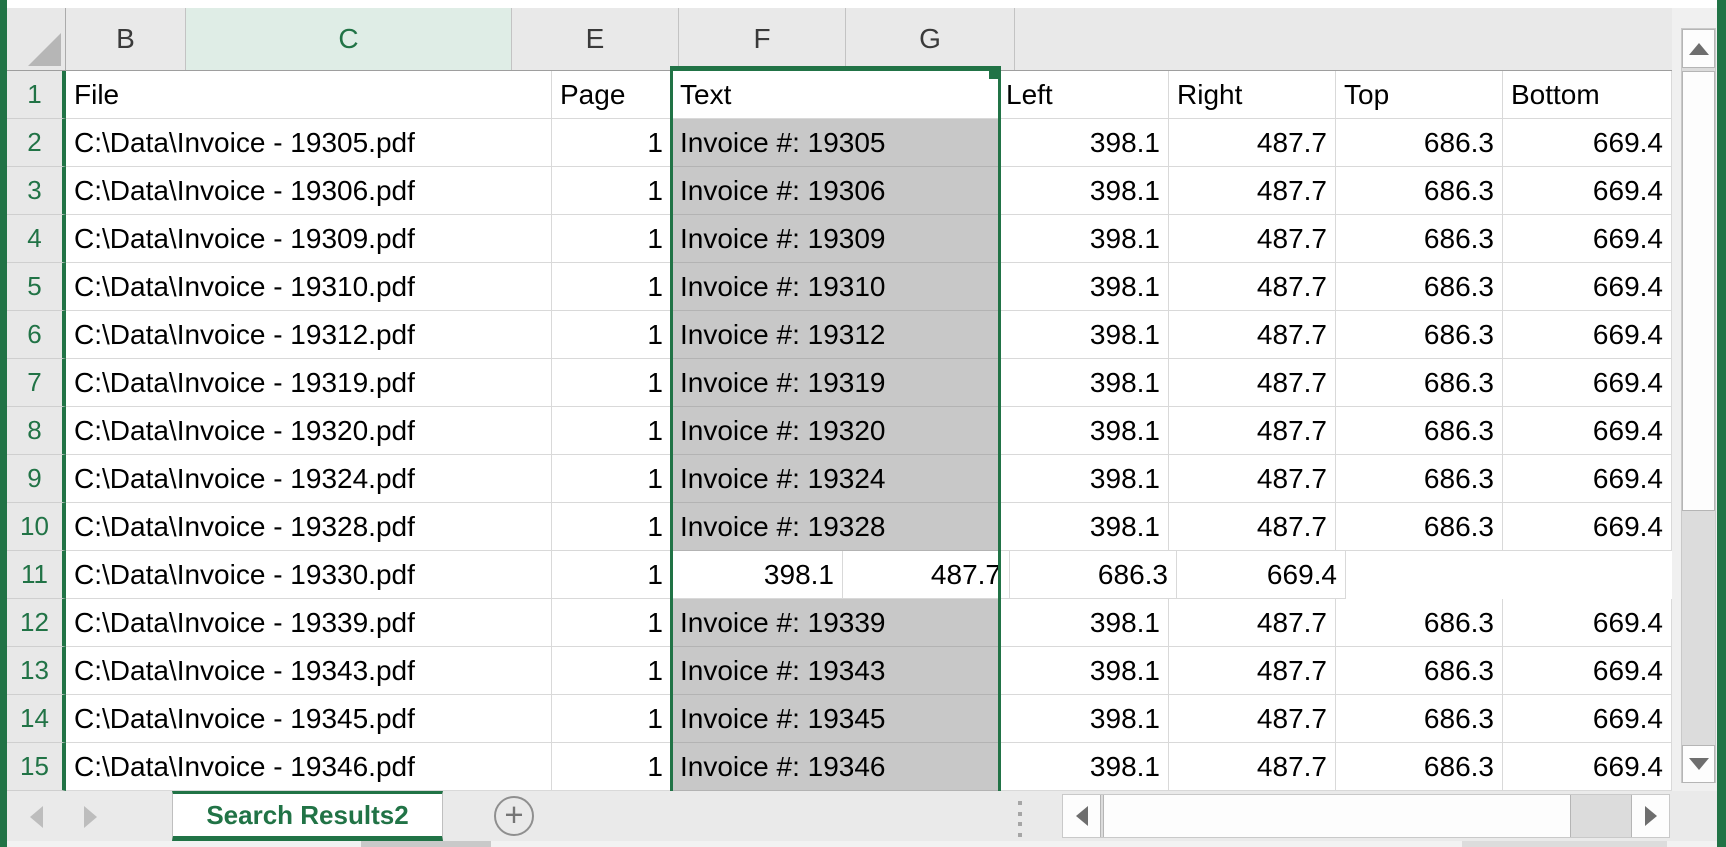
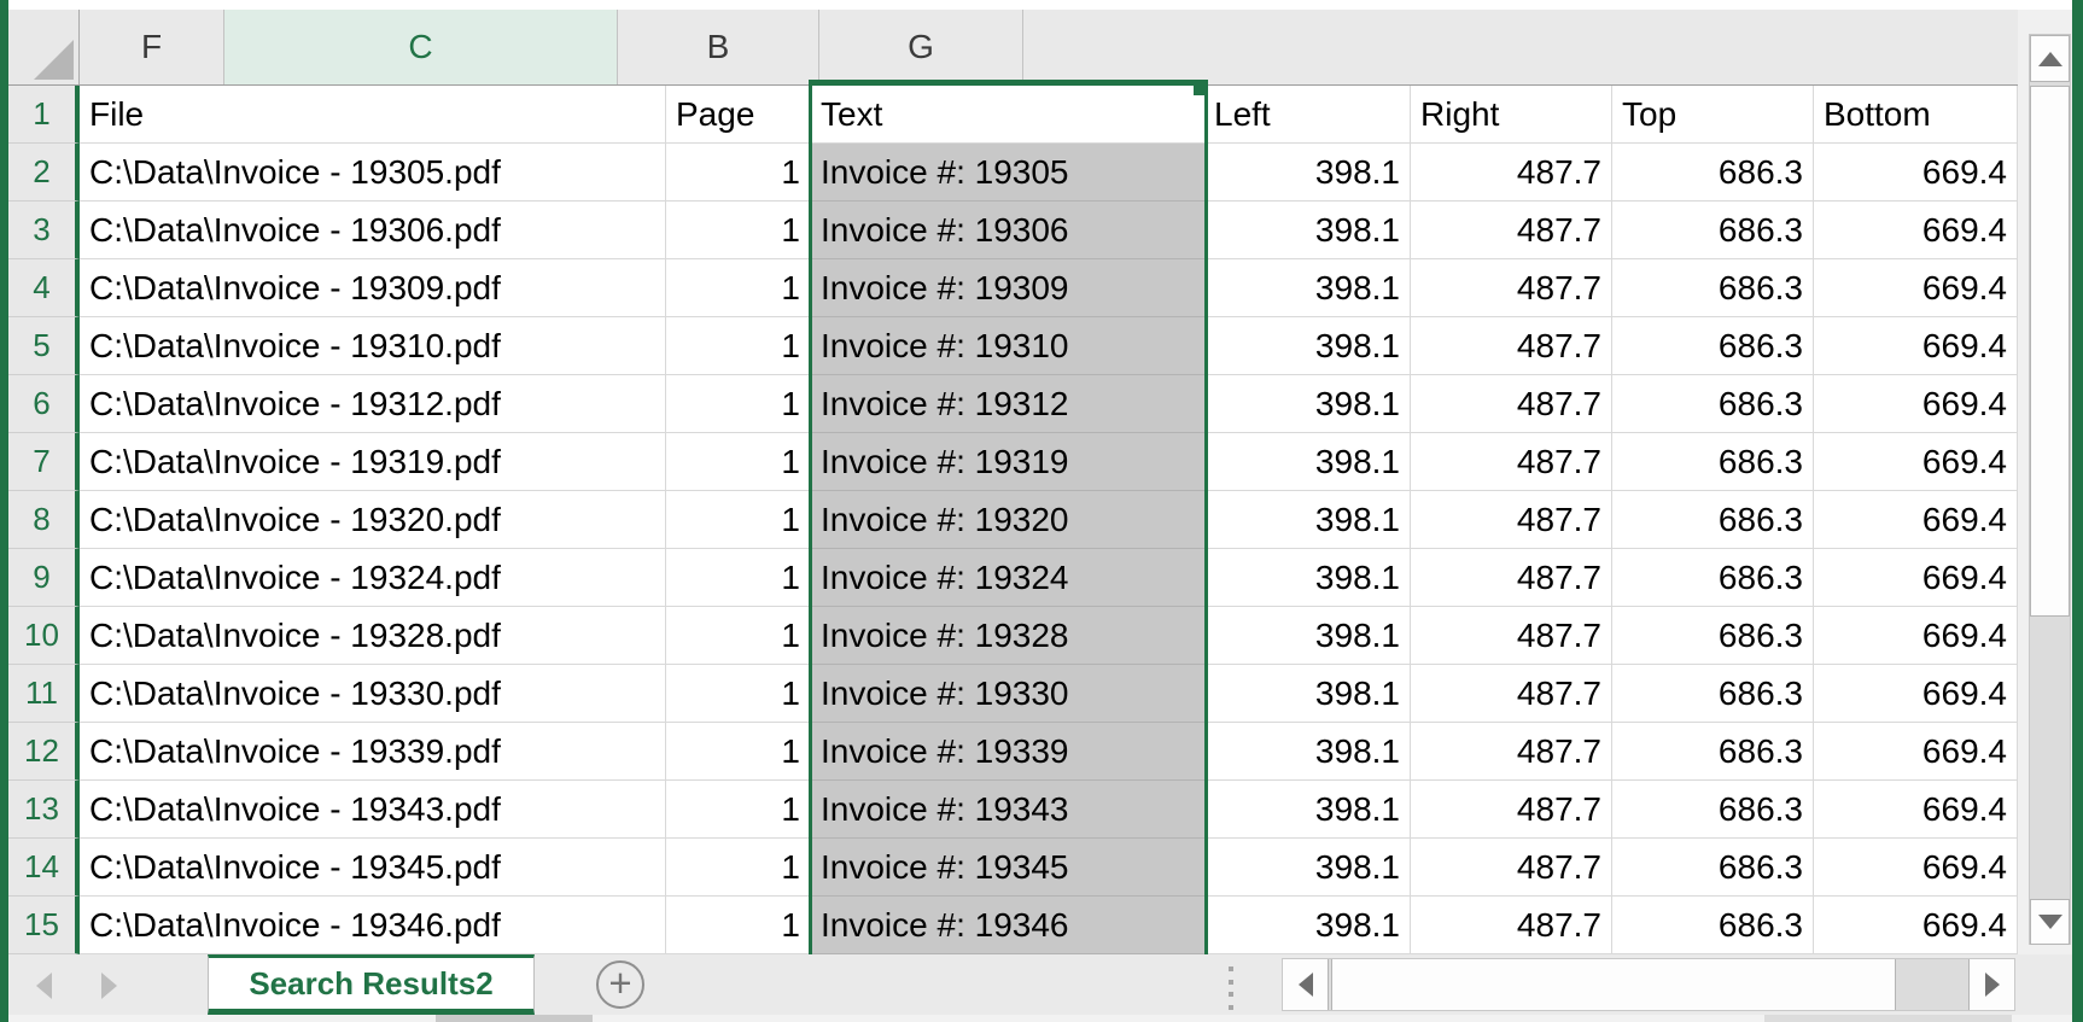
- B
+ F
  C
- E
- F
+ B
  G
  1
  File
  Page
  Text
  Left
  Right
  Top
  Bottom
  2
  C:\Data\Invoice - 19305.pdf
  1
  Invoice #: 19305
  398.1
  487.7
  686.3
  669.4
  3
  C:\Data\Invoice - 19306.pdf
  1
  Invoice #: 19306
  398.1
  487.7
  686.3
  669.4
  4
  C:\Data\Invoice - 19309.pdf
  1
  Invoice #: 19309
  398.1
  487.7
  686.3
  669.4
  5
  C:\Data\Invoice - 19310.pdf
  1
  Invoice #: 19310
  398.1
  487.7
  686.3
  669.4
  6
  C:\Data\Invoice - 19312.pdf
  1
  Invoice #: 19312
  398.1
  487.7
  686.3
  669.4
  7
  C:\Data\Invoice - 19319.pdf
  1
  Invoice #: 19319
  398.1
  487.7
  686.3
  669.4
  8
  C:\Data\Invoice - 19320.pdf
  1
  Invoice #: 19320
  398.1
  487.7
  686.3
  669.4
  9
  C:\Data\Invoice - 19324.pdf
  1
  Invoice #: 19324
  398.1
  487.7
  686.3
  669.4
  10
  C:\Data\Invoice - 19328.pdf
  1
  Invoice #: 19328
  398.1
  487.7
  686.3
  669.4
  11
  C:\Data\Invoice - 19330.pdf
  1
+ Invoice #: 19330
  398.1
  487.7
  686.3
  669.4
  12
  C:\Data\Invoice - 19339.pdf
  1
  Invoice #: 19339
  398.1
  487.7
  686.3
  669.4
  13
  C:\Data\Invoice - 19343.pdf
  1
  Invoice #: 19343
  398.1
  487.7
  686.3
  669.4
  14
  C:\Data\Invoice - 19345.pdf
  1
  Invoice #: 19345
  398.1
  487.7
  686.3
  669.4
  15
  C:\Data\Invoice - 19346.pdf
  1
  Invoice #: 19346
  398.1
  487.7
  686.3
  669.4
  Search Results2
  +
